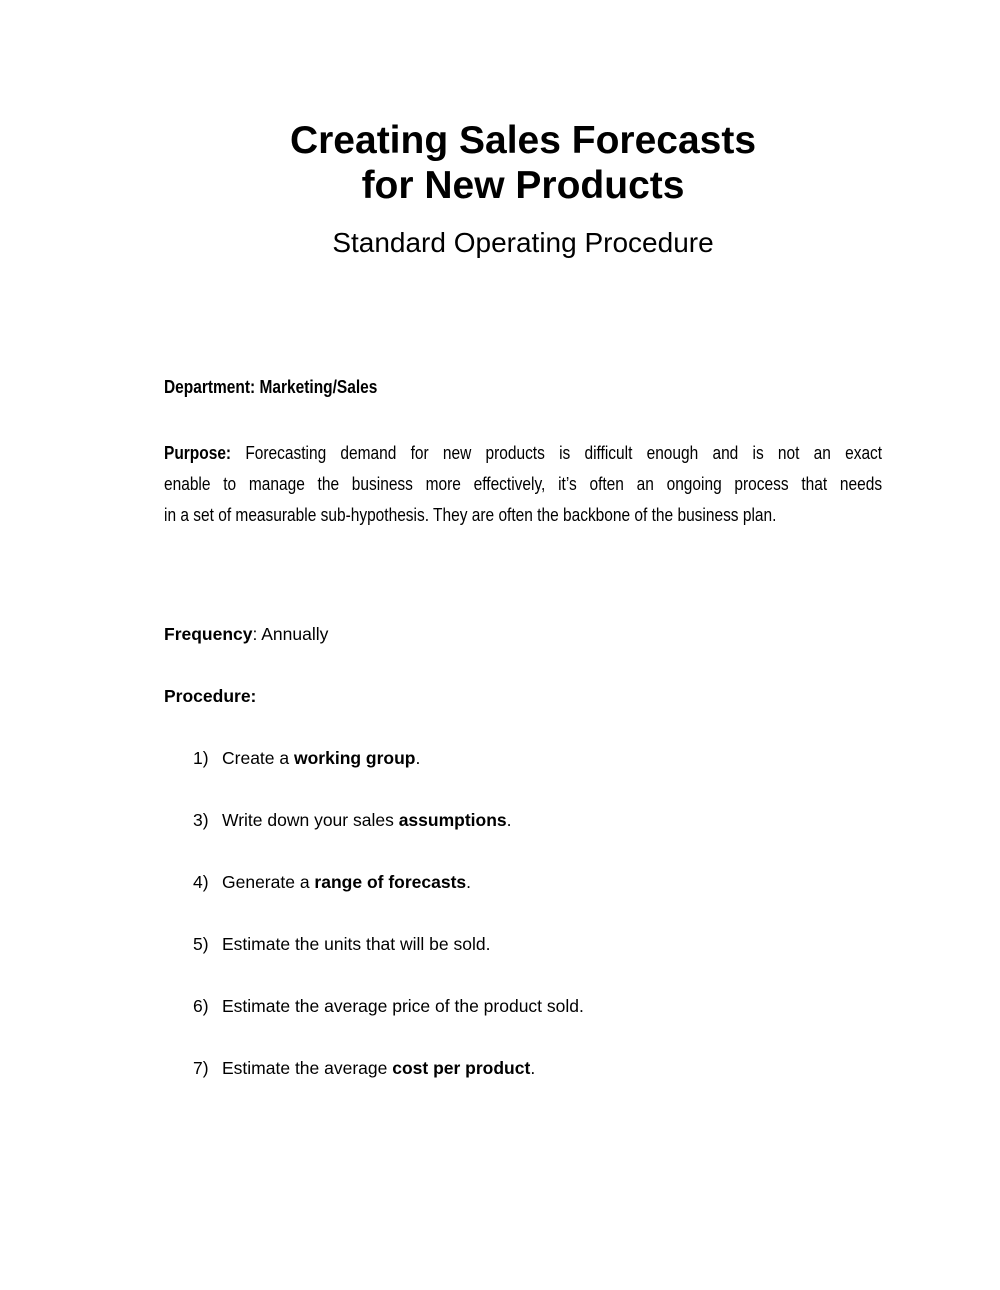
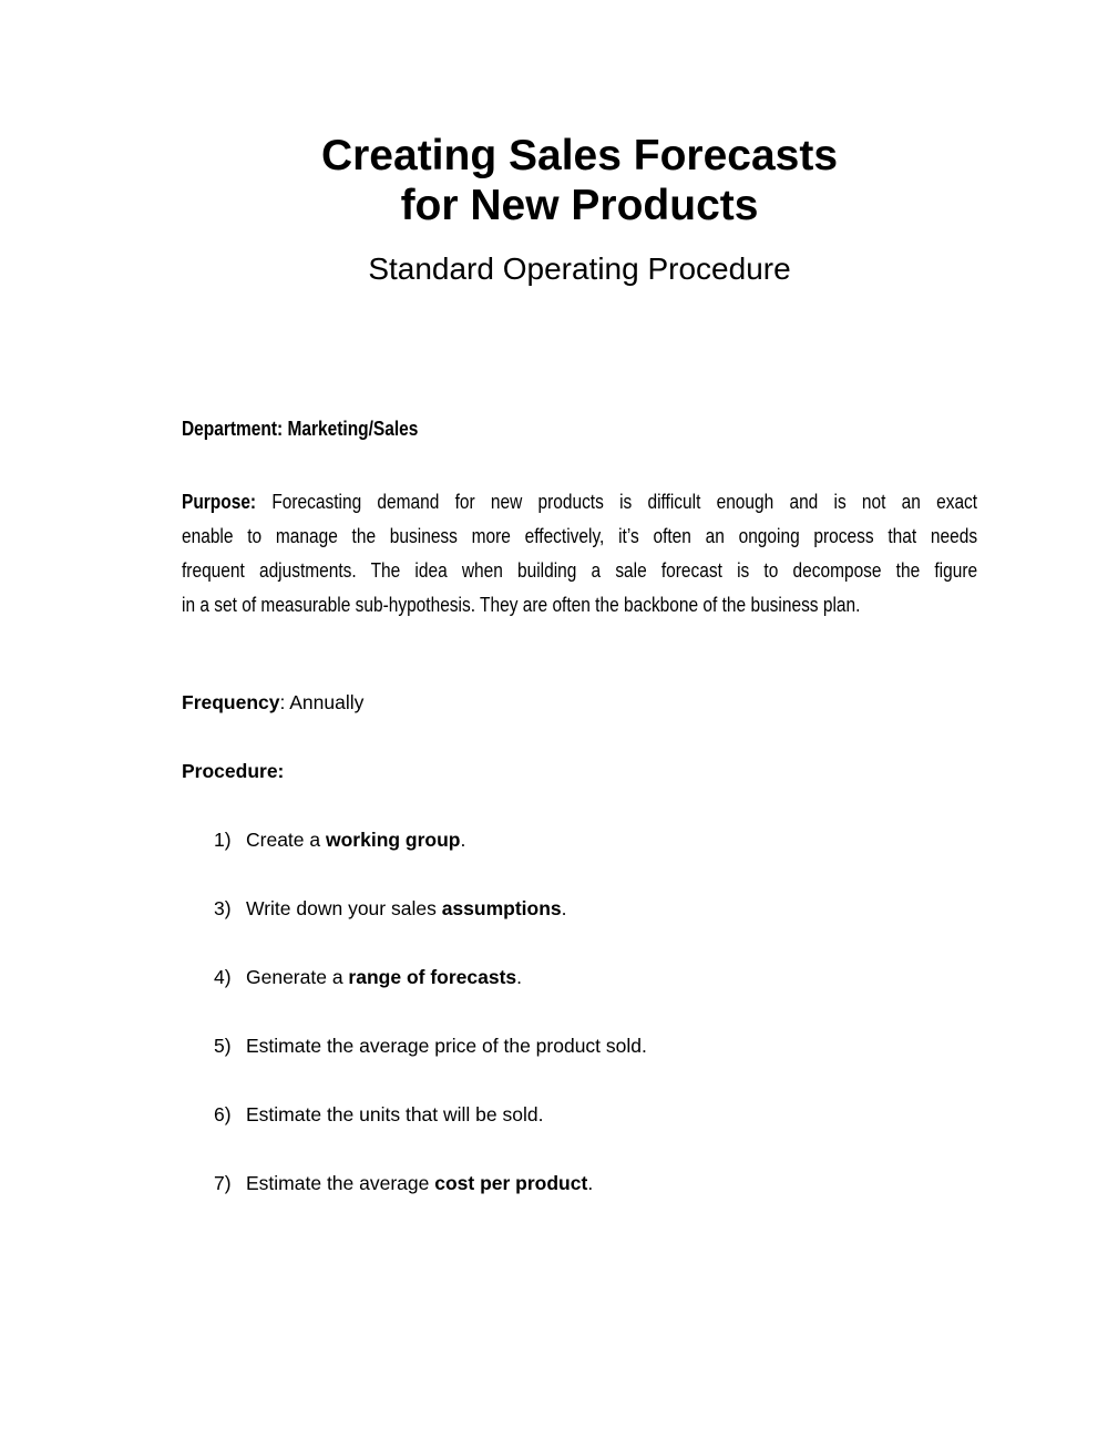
  Creating Sales Forecasts
  for New Products
  Standard Operating Procedure
  Department: Marketing/Sales
  Purpose: Forecasting demand for new products is difficult enough and is not an exact
  enable to manage the business more effectively, it’s often an ongoing process that needs
+ frequent adjustments. The idea when building a sale forecast is to decompose the figure
  in a set of measurable sub-hypothesis. They are often the backbone of the business plan.
  Frequency: Annually
  Procedure:
  1)
  Create a working group.
  3)
  Write down your sales assumptions.
  4)
  Generate a range of forecasts.
  5)
- Estimate the units that will be sold.
+ Estimate the average price of the product sold.
  6)
- Estimate the average price of the product sold.
+ Estimate the units that will be sold.
  7)
  Estimate the average cost per product.
